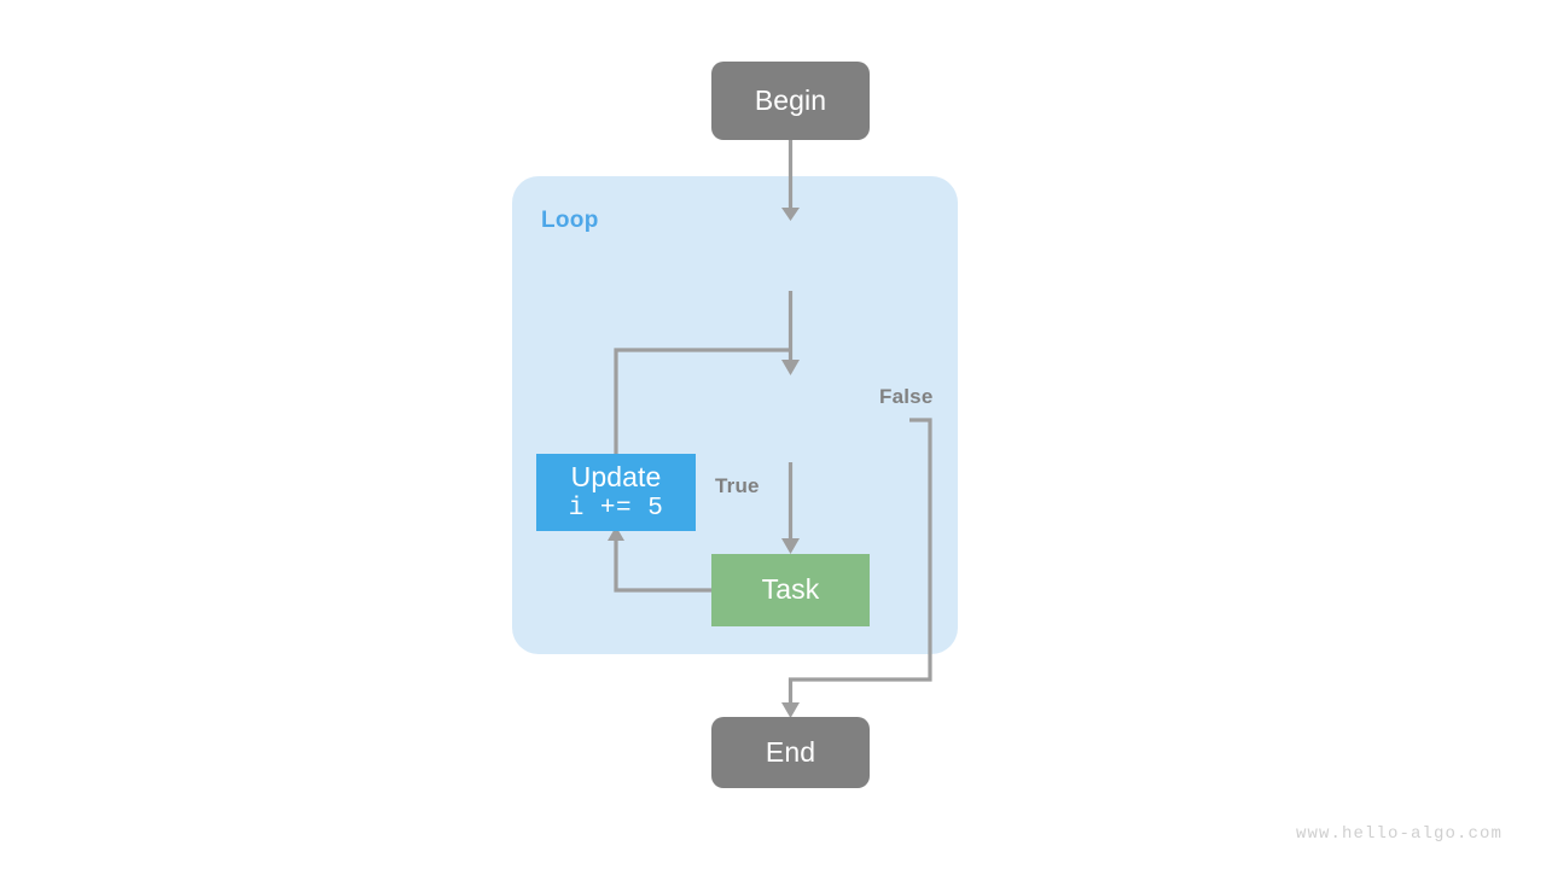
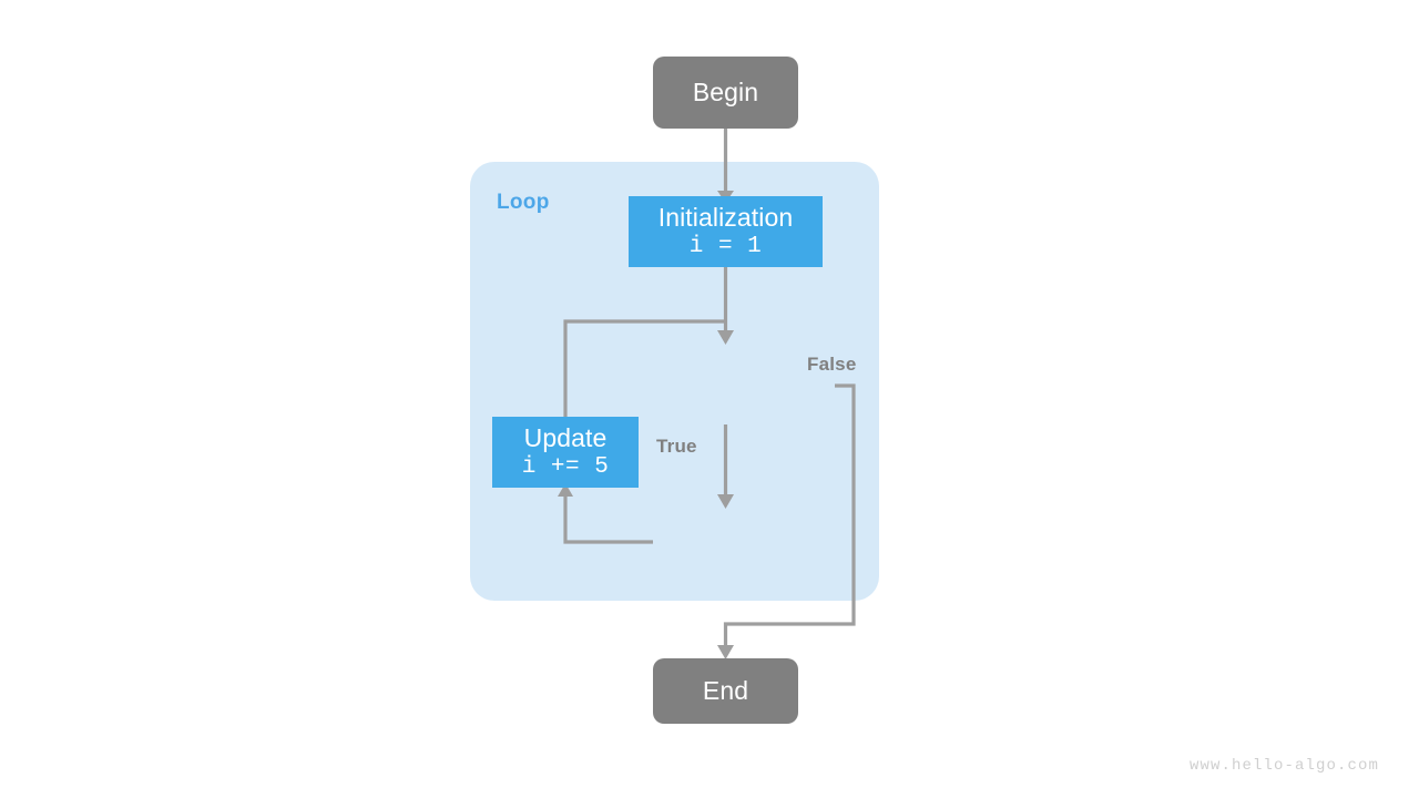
  Loop
  Begin
+ Initialization
+ i = 1
  Update
  i += 5
- Task
  End
  True
  False
  www.hello-algo.com
